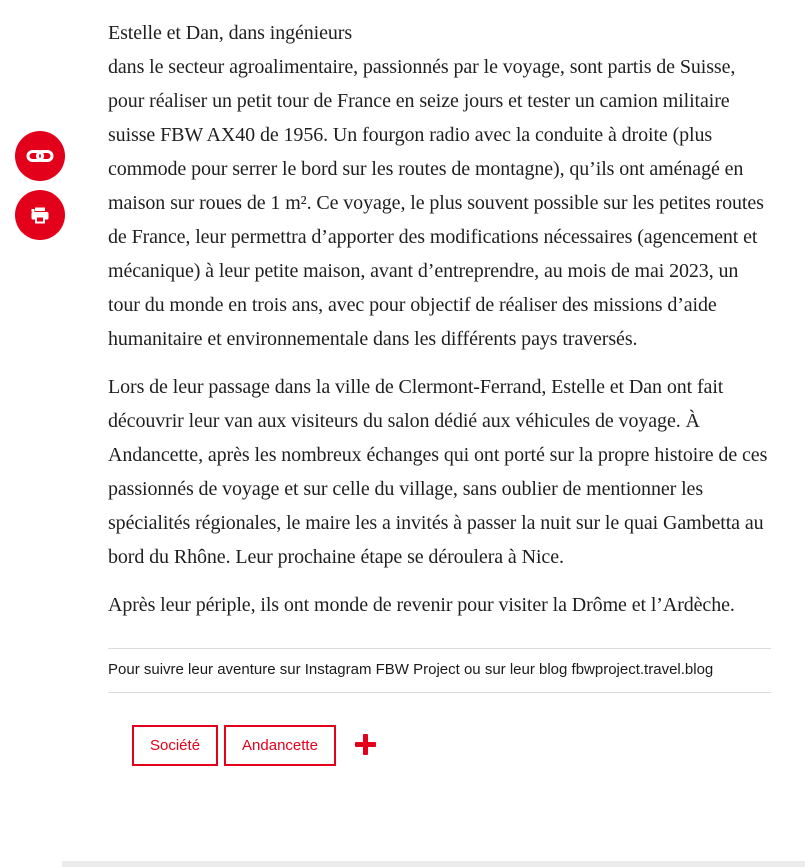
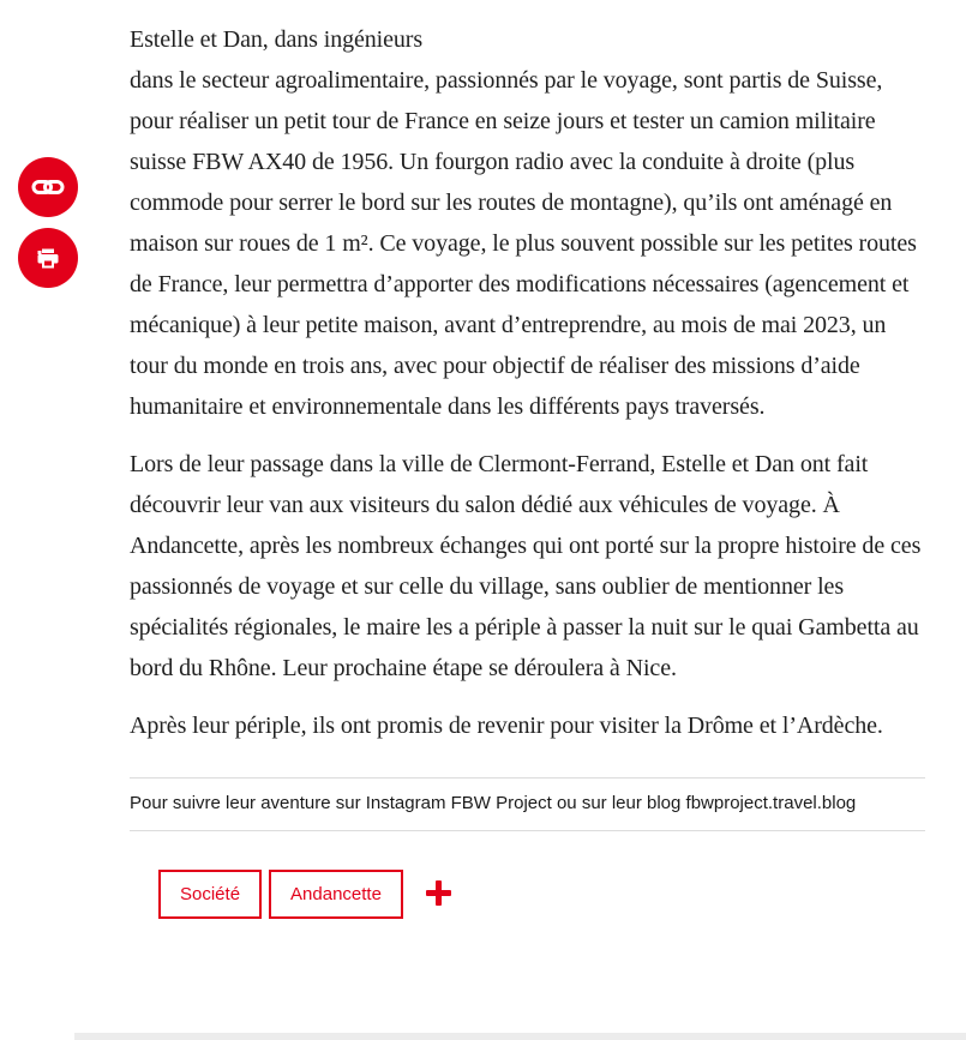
  Estelle et Dan, dans ingénieurs
  dans le secteur agroalimentaire, passionnés par le voyage, sont partis de Suisse, pour réaliser un petit tour de France en seize jours et tester un camion militaire suisse FBW AX40 de 1956. Un fourgon radio avec la conduite à droite (plus commode pour serrer le bord sur les routes de montagne), qu’ils ont aménagé en maison sur roues de 1 m². Ce voyage, le plus souvent possible sur les petites routes de France, leur permettra d’apporter des modifications nécessaires (agencement et mécanique) à leur petite maison, avant d’entreprendre, au mois de mai 2023, un tour du monde en trois ans, avec pour objectif de réaliser des missions d’aide humanitaire et environnementale dans les différents pays traversés.
- Lors de leur passage dans la ville de Clermont-Ferrand, Estelle et Dan ont fait découvrir leur van aux visiteurs du salon dédié aux véhicules de voyage. À Andancette, après les nombreux échanges qui ont porté sur la propre histoire de ces passionnés de voyage et sur celle du village, sans oublier de mentionner les spécialités régionales, le maire les a invités à passer la nuit sur le quai Gambetta au bord du Rhône. Leur prochaine étape se déroulera à Nice.
+ Lors de leur passage dans la ville de Clermont-Ferrand, Estelle et Dan ont fait découvrir leur van aux visiteurs du salon dédié aux véhicules de voyage. À Andancette, après les nombreux échanges qui ont porté sur la propre histoire de ces passionnés de voyage et sur celle du village, sans oublier de mentionner les spécialités régionales, le maire les a périple à passer la nuit sur le quai Gambetta au bord du Rhône. Leur prochaine étape se déroulera à Nice.
- Après leur périple, ils ont monde de revenir pour visiter la Drôme et l’Ardèche.
+ Après leur périple, ils ont promis de revenir pour visiter la Drôme et l’Ardèche.
  Pour suivre leur aventure sur Instagram FBW Project ou sur leur blog fbwproject.travel.blog
  Société
  Andancette
